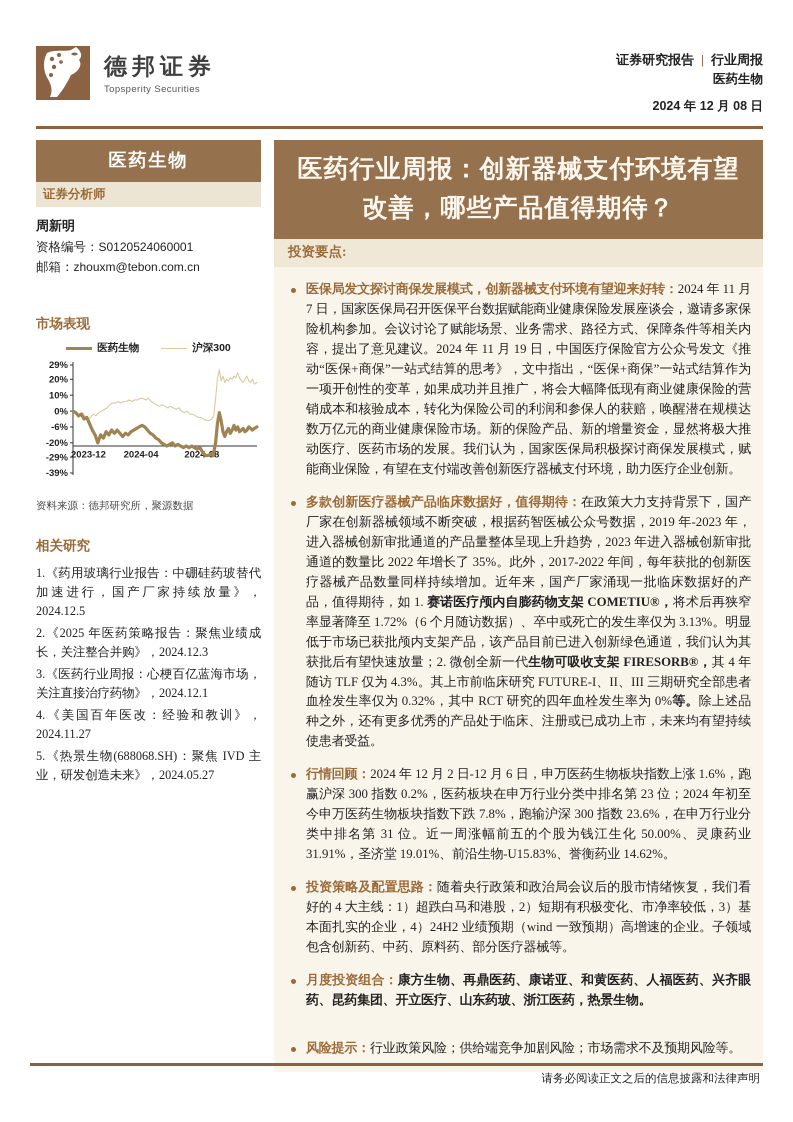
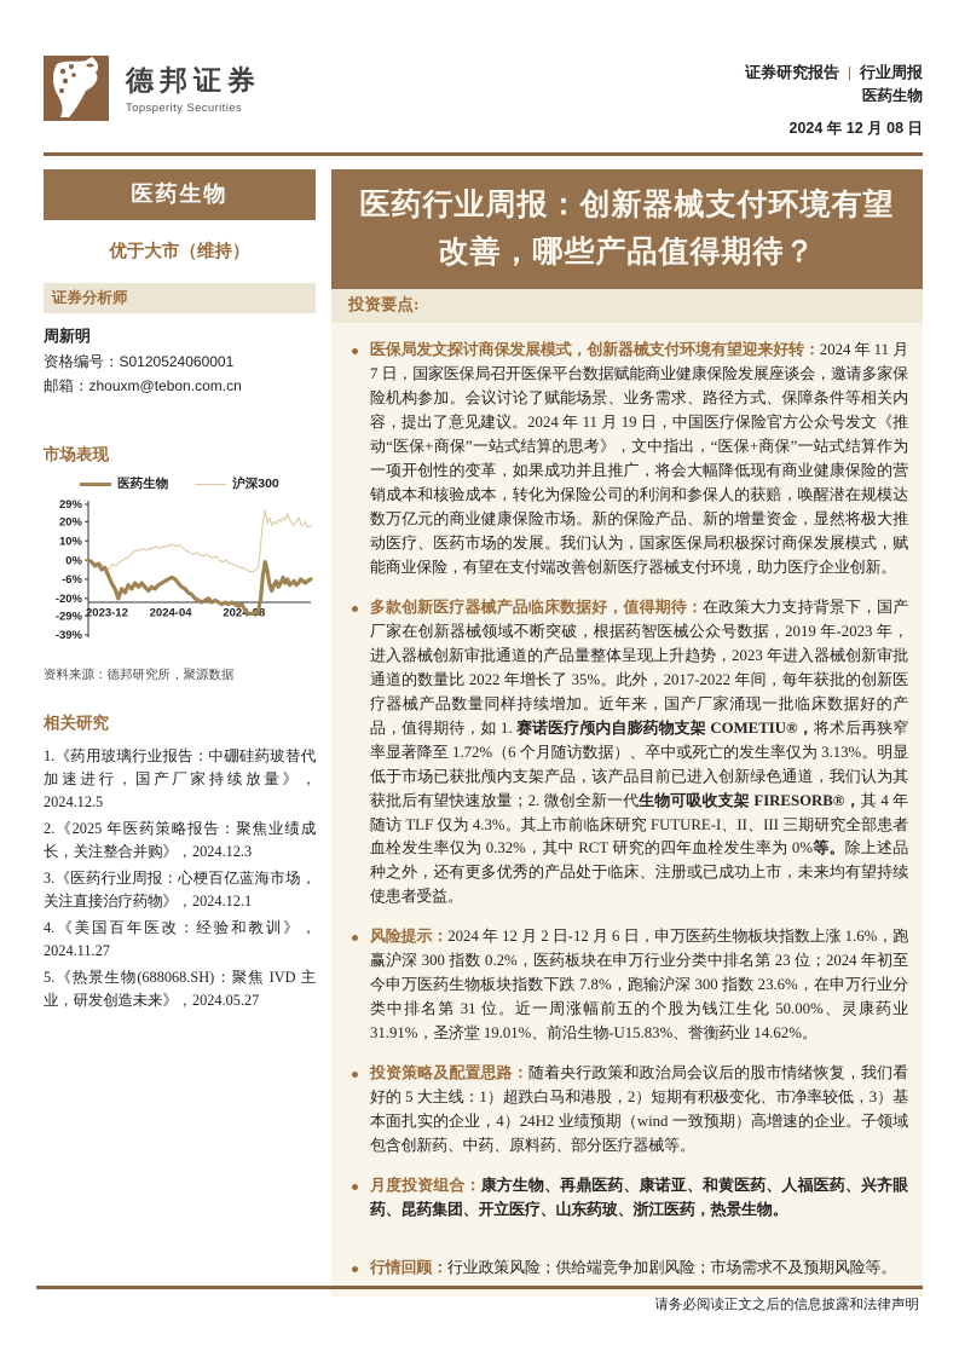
  德邦证券
  Topsperity Securities
  证券研究报告 | 行业周报
  医药生物
  2024 年 12 月 08 日
  医药生物
+ 优于大市（维持）
  证券分析师
  周新明
  资格编号：S0120524060001
  邮箱：zhouxm@tebon.com.cn
  市场表现
  医药生物
  沪深300
  29%
  20%
  10%
  0%
  -6%
  -20%
  -29%
  -39%
  2023-12
  2024-04
  20248
  资料来源：德邦研究所，聚源数据
  相关研究
  1.《药用玻璃行业报告：中硼硅药玻替代加速进行，国产厂家持续放量》，2024.12.5
  2.《2025 年医药策略报告：聚焦业绩成长，关注整合并购》，2024.12.3
  3.《医药行业周报：心梗百亿蓝海市场，关注直接治疗药物》，2024.12.1
  4.《美国百年医改：经验和教训》，2024.11.27
  5.《热景生物(688068.SH)：聚焦 IVD 主业，研发创造未来》，2024.05.27
  医药行业周报：创新器械支付环境有望改善，哪些产品值得期待？
  投资要点:
  医保局发文探讨商保发展模式，创新器械支付环境有望迎来好转：2024 年 11 月 7 日，国家医保局召开医保平台数据赋能商业健康保险发展座谈会，邀请多家保险机构参加。会议讨论了赋能场景、业务需求、路径方式、保障条件等相关内容，提出了意见建议。2024 年 11 月 19 日，中国医疗保险官方公众号发文《推动“医保+商保”一站式结算的思考》，文中指出，“医保+商保”一站式结算作为一项开创性的变革，如果成功并且推广，将会大幅降低现有商业健康保险的营销成本和核验成本，转化为保险公司的利润和参保人的获赔，唤醒潜在规模达数万亿元的商业健康保险市场。新的保险产品、新的增量资金，显然将极大推动医疗、医药市场的发展。我们认为，国家医保局积极探讨商保发展模式，赋能商业保险，有望在支付端改善创新医疗器械支付环境，助力医疗企业创新。
  多款创新医疗器械产品临床数据好，值得期待：在政策大力支持背景下，国产厂家在创新器械领域不断突破，根据药智医械公众号数据，2019 年-2023 年，进入器械创新审批通道的产品量整体呈现上升趋势，2023 年进入器械创新审批通道的数量比 2022 年增长了 35%。此外，2017-2022 年间，每年获批的创新医疗器械产品数量同样持续增加。近年来，国产厂家涌现一批临床数据好的产品，值得期待，如 1. 赛诺医疗颅内自膨药物支架 COMETIU®，将术后再狭窄率显著降至 1.72%（6 个月随访数据）、卒中或死亡的发生率仅为 3.13%。明显低于市场已获批颅内支架产品，该产品目前已进入创新绿色通道，我们认为其获批后有望快速放量；2. 微创全新一代生物可吸收支架 FIRESORB®，其 4 年随访 TLF 仅为 4.3%。其上市前临床研究 FUTURE-I、II、III 三期研究全部患者血栓发生率仅为 0.32%，其中 RCT 研究的四年血栓发生率为 0%等。除上述品种之外，还有更多优秀的产品处于临床、注册或已成功上市，未来均有望持续使患者受益。
- 行情回顾：2024 年 12 月 2 日-12 月 6 日，申万医药生物板块指数上涨 1.6%，跑赢沪深 300 指数 0.2%，医药板块在申万行业分类中排名第 23 位；2024 年初至今申万医药生物板块指数下跌 7.8%，跑输沪深 300 指数 23.6%，在申万行业分类中排名第 31 位。近一周涨幅前五的个股为钱江生化 50.00%、灵康药业 31.91%，圣济堂 19.01%、前沿生物-U15.83%、誉衡药业 14.62%。
+ 风险提示：2024 年 12 月 2 日-12 月 6 日，申万医药生物板块指数上涨 1.6%，跑赢沪深 300 指数 0.2%，医药板块在申万行业分类中排名第 23 位；2024 年初至今申万医药生物板块指数下跌 7.8%，跑输沪深 300 指数 23.6%，在申万行业分类中排名第 31 位。近一周涨幅前五的个股为钱江生化 50.00%、灵康药业 31.91%，圣济堂 19.01%、前沿生物-U15.83%、誉衡药业 14.62%。
- 投资策略及配置思路：随着央行政策和政治局会议后的股市情绪恢复，我们看好的 4 大主线：1）超跌白马和港股，2）短期有积极变化、市净率较低，3）基本面扎实的企业，4）24H2 业绩预期（wind 一致预期）高增速的企业。子领域包含创新药、中药、原料药、部分医疗器械等。
+ 投资策略及配置思路：随着央行政策和政治局会议后的股市情绪恢复，我们看好的 5 大主线：1）超跌白马和港股，2）短期有积极变化、市净率较低，3）基本面扎实的企业，4）24H2 业绩预期（wind 一致预期）高增速的企业。子领域包含创新药、中药、原料药、部分医疗器械等。
  月度投资组合：康方生物、再鼎医药、康诺亚、和黄医药、人福医药、兴齐眼药、昆药集团、开立医疗、山东药玻、浙江医药，热景生物。
- 风险提示：行业政策风险；供给端竞争加剧风险；市场需求不及预期风险等。
+ 行情回顾：行业政策风险；供给端竞争加剧风险；市场需求不及预期风险等。
  请务必阅读正文之后的信息披露和法律声明
